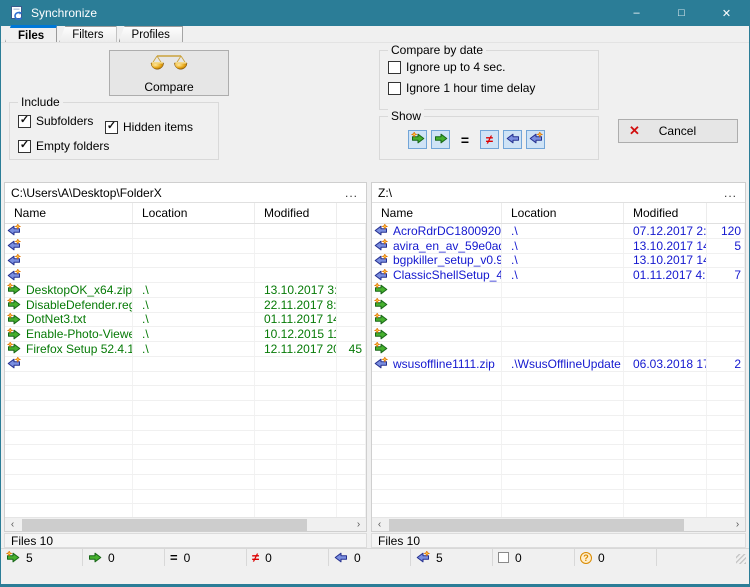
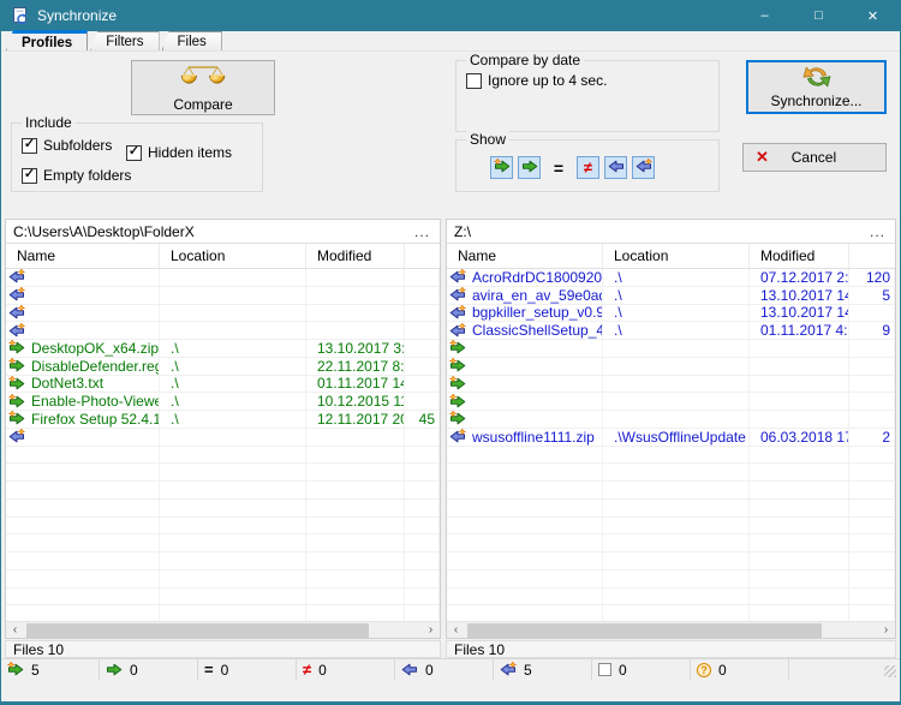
  Synchronize
  –
  □
  ✕
- Files
+ Profiles
  Filters
- Profiles
+ Files
  Compare
  Include
  Subfolders
  Hidden items
  Empty folders
  Compare by date
  Ignore up to 4 sec.
- Ignore 1 hour time delay
  Show
  =
  ≠
+ Synchronize...
  ✕
  Cancel
  C:\Users\A\Desktop\FolderX
  ...
  Name
  Location
  Modified
  DesktopOK_x64.zip
  .\
  13.10.2017 3:
  DisableDefender.re
  .\
  22.11.2017 8:
  DotNet3.txt
  .\
  Enable-Photo-Viewe
  .\
  Firefox Setup 52.4.1
  .\
  45
  ‹
  ›
  Z:\
  ...
  Name
  Location
  Modified
  AcroRdrDC1800920
  .\
  07.12.2017 2:
  120
  avira_en_av_59e0a
  .\
  5
  bgpkiller_setup_v0.9
  .\
  ClassicShellSetup_4
  .\
  01.11.2017 4:
- 7
+ 9
  wsusoffline1111.zip
  .\WsusOfflineUpdate
  2
  ‹
  ›
  Files 10
  Files 10
  5
  0
  =
  0
  ≠
  0
  0
  5
  0
  ?
  0
